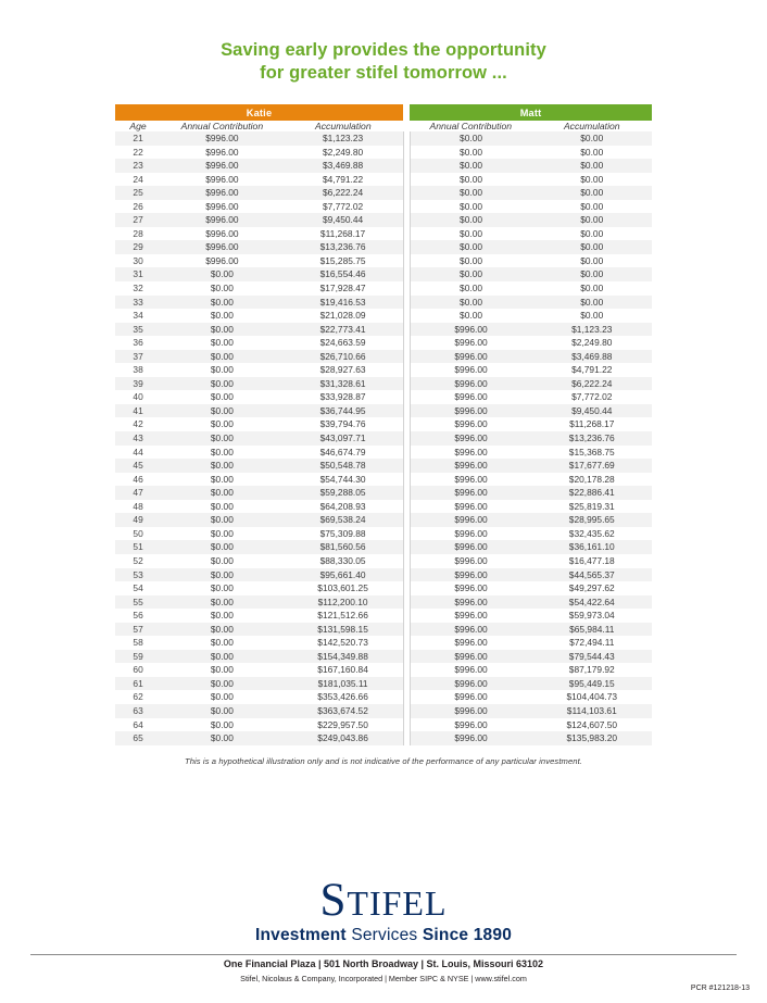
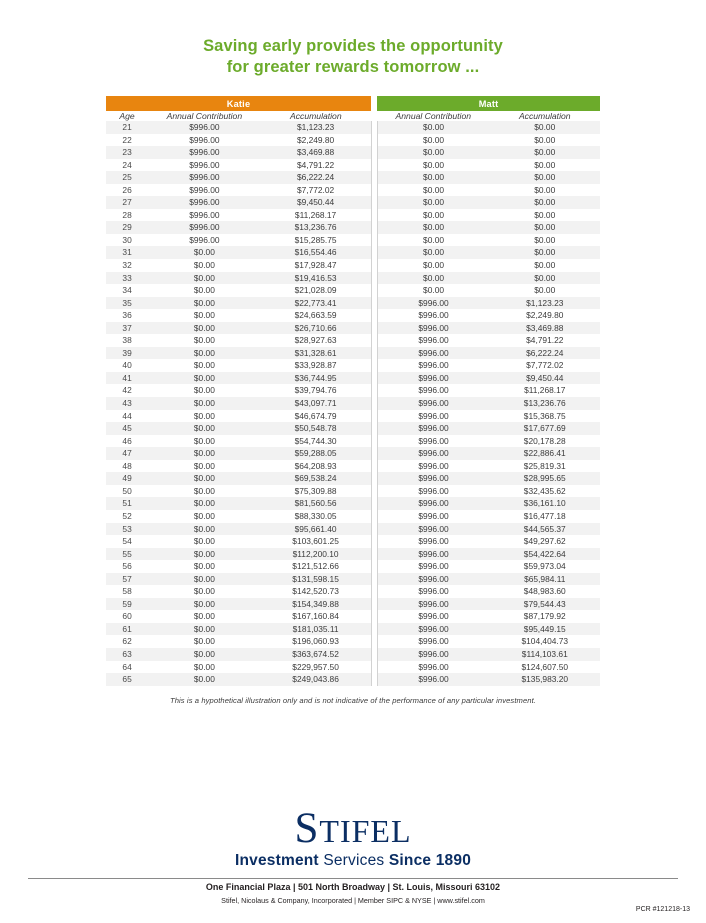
  Saving early provides the opportunity
- for greater stifel tomorrow ...
+ for greater rewards tomorrow ...
  Katie		Matt
  Age	Annual Contribution	Accumulation		Annual Contribution	Accumulation
  21	$996.00	$1,123.23		$0.00	$0.00
  22	$996.00	$2,249.80		$0.00	$0.00
  23	$996.00	$3,469.88		$0.00	$0.00
  24	$996.00	$4,791.22		$0.00	$0.00
  25	$996.00	$6,222.24		$0.00	$0.00
  26	$996.00	$7,772.02		$0.00	$0.00
  27	$996.00	$9,450.44		$0.00	$0.00
  28	$996.00	$11,268.17		$0.00	$0.00
  29	$996.00	$13,236.76		$0.00	$0.00
  30	$996.00	$15,285.75		$0.00	$0.00
  31	$0.00	$16,554.46		$0.00	$0.00
  32	$0.00	$17,928.47		$0.00	$0.00
  33	$0.00	$19,416.53		$0.00	$0.00
  34	$0.00	$21,028.09		$0.00	$0.00
  35	$0.00	$22,773.41		$996.00	$1,123.23
  36	$0.00	$24,663.59		$996.00	$2,249.80
  37	$0.00	$26,710.66		$996.00	$3,469.88
  38	$0.00	$28,927.63		$996.00	$4,791.22
  39	$0.00	$31,328.61		$996.00	$6,222.24
  40	$0.00	$33,928.87		$996.00	$7,772.02
  41	$0.00	$36,744.95		$996.00	$9,450.44
  42	$0.00	$39,794.76		$996.00	$11,268.17
  43	$0.00	$43,097.71		$996.00	$13,236.76
  44	$0.00	$46,674.79		$996.00	$15,368.75
  45	$0.00	$50,548.78		$996.00	$17,677.69
  46	$0.00	$54,744.30		$996.00	$20,178.28
  47	$0.00	$59,288.05		$996.00	$22,886.41
  48	$0.00	$64,208.93		$996.00	$25,819.31
  49	$0.00	$69,538.24		$996.00	$28,995.65
  50	$0.00	$75,309.88		$996.00	$32,435.62
  51	$0.00	$81,560.56		$996.00	$36,161.10
  52	$0.00	$88,330.05		$996.00	$16,477.18
  53	$0.00	$95,661.40		$996.00	$44,565.37
  54	$0.00	$103,601.25		$996.00	$49,297.62
  55	$0.00	$112,200.10		$996.00	$54,422.64
  56	$0.00	$121,512.66		$996.00	$59,973.04
  57	$0.00	$131,598.15		$996.00	$65,984.11
- 58	$0.00	$142,520.73		$996.00	$72,494.11
+ 58	$0.00	$142,520.73		$996.00	$48,983.60
  59	$0.00	$154,349.88		$996.00	$79,544.43
  60	$0.00	$167,160.84		$996.00	$87,179.92
  61	$0.00	$181,035.11		$996.00	$95,449.15
- 62	$0.00	$353,426.66		$996.00	$104,404.73
+ 62	$0.00	$196,060.93		$996.00	$104,404.73
  63	$0.00	$363,674.52		$996.00	$114,103.61
  64	$0.00	$229,957.50		$996.00	$124,607.50
  65	$0.00	$249,043.86		$996.00	$135,983.20
  This is a hypothetical illustration only and is not indicative of the performance of any particular investment.
  STIFEL
  Investment Services Since 1890
  One Financial Plaza | 501 North Broadway | St. Louis, Missouri 63102
  Stifel, Nicolaus & Company, Incorporated | Member SIPC & NYSE | www.stifel.com
